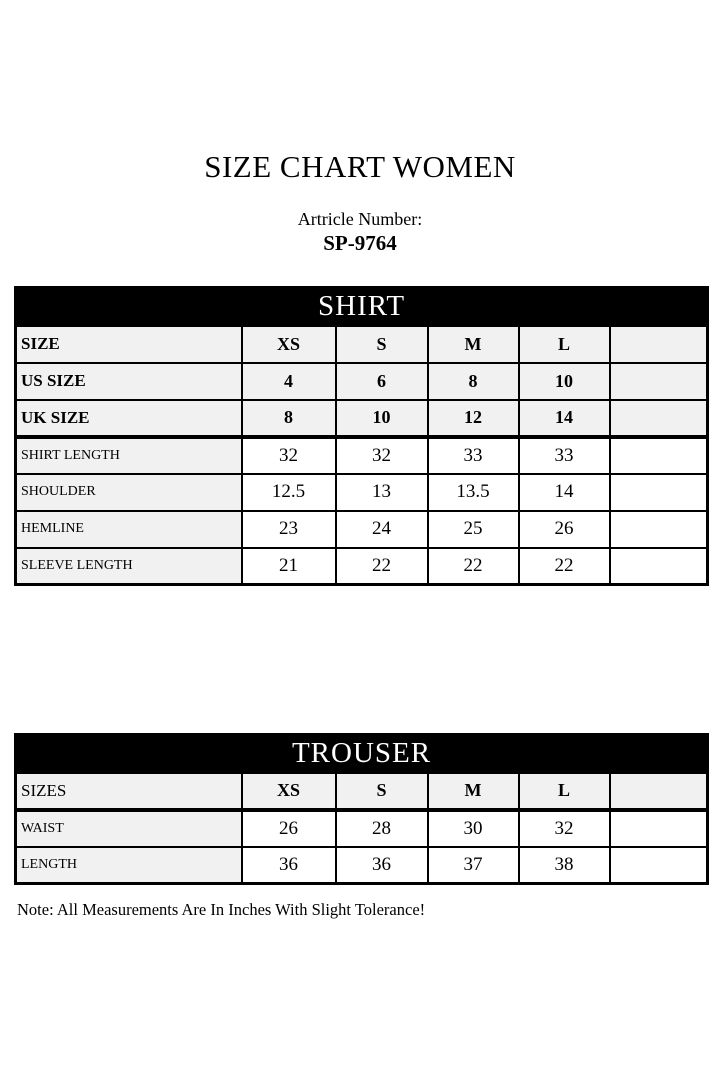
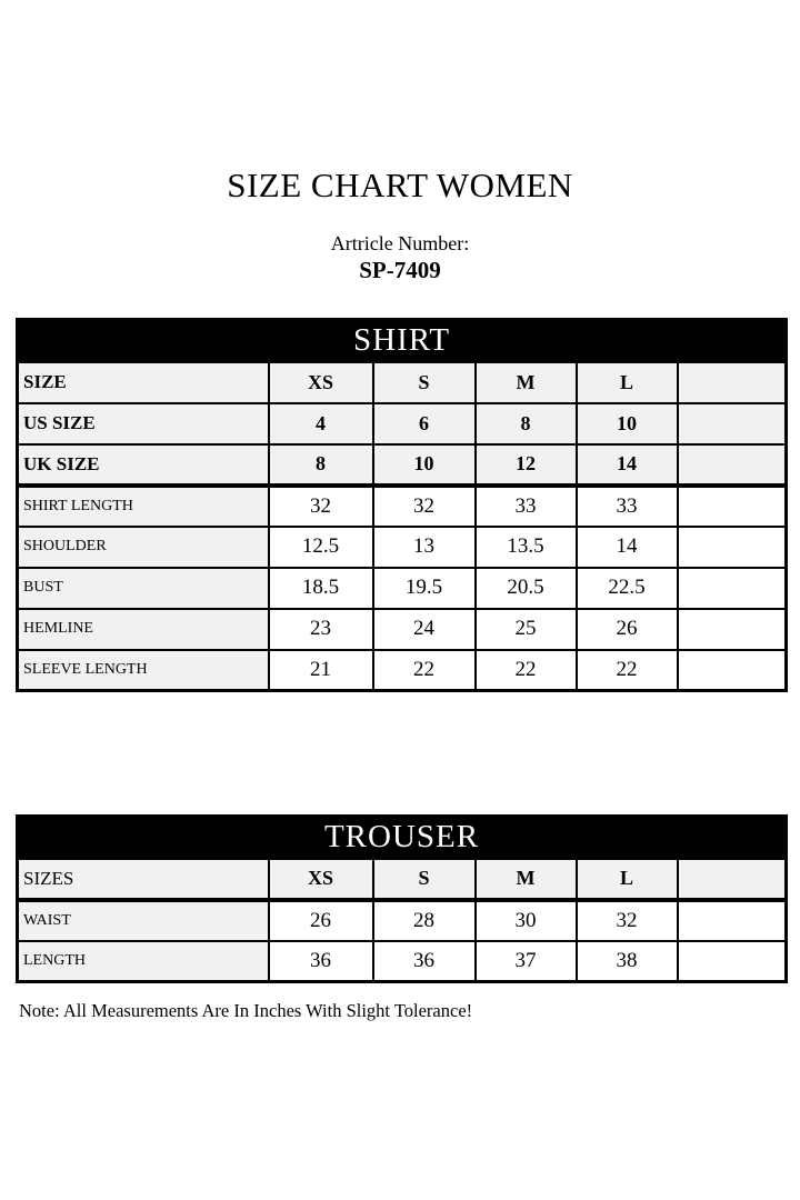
  SIZE CHART WOMEN
  Artricle Number:
- SP-9764
+ SP-7409
  SHIRT
  SIZE	XS	S	M	L
  US SIZE	4	6	8	10
  UK SIZE	8	10	12	14
  SHIRT LENGTH	32	32	33	33
  SHOULDER	12.5	13	13.5	14
+ BUST	18.5	19.5	20.5	22.5
  HEMLINE	23	24	25	26
  SLEEVE LENGTH	21	22	22	22
  TROUSER
  SIZES	XS	S	M	L
  WAIST	26	28	30	32
  LENGTH	36	36	37	38
  Note: All Measurements Are In Inches With Slight Tolerance!
